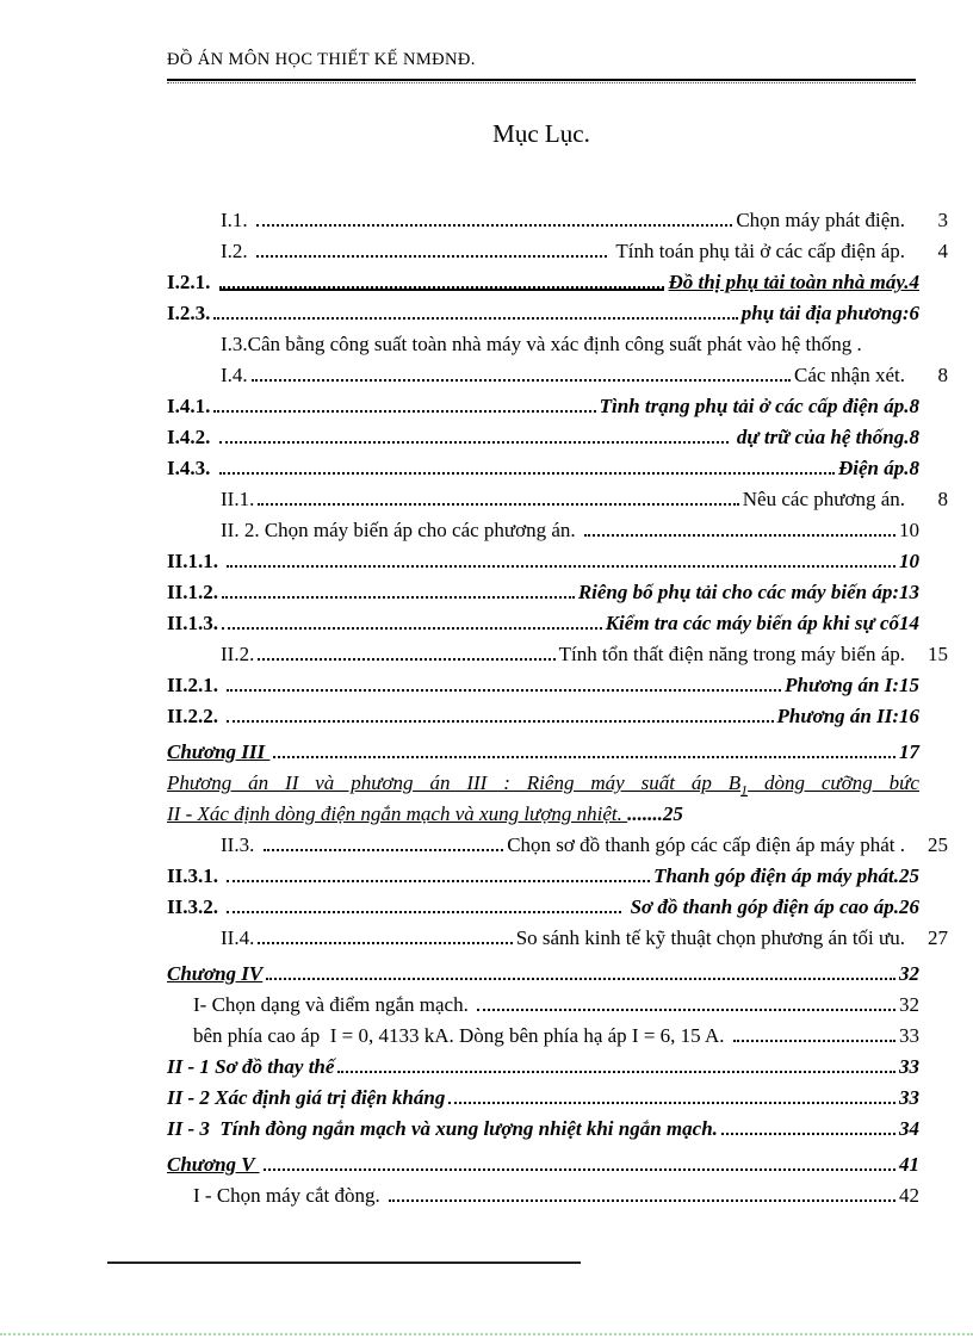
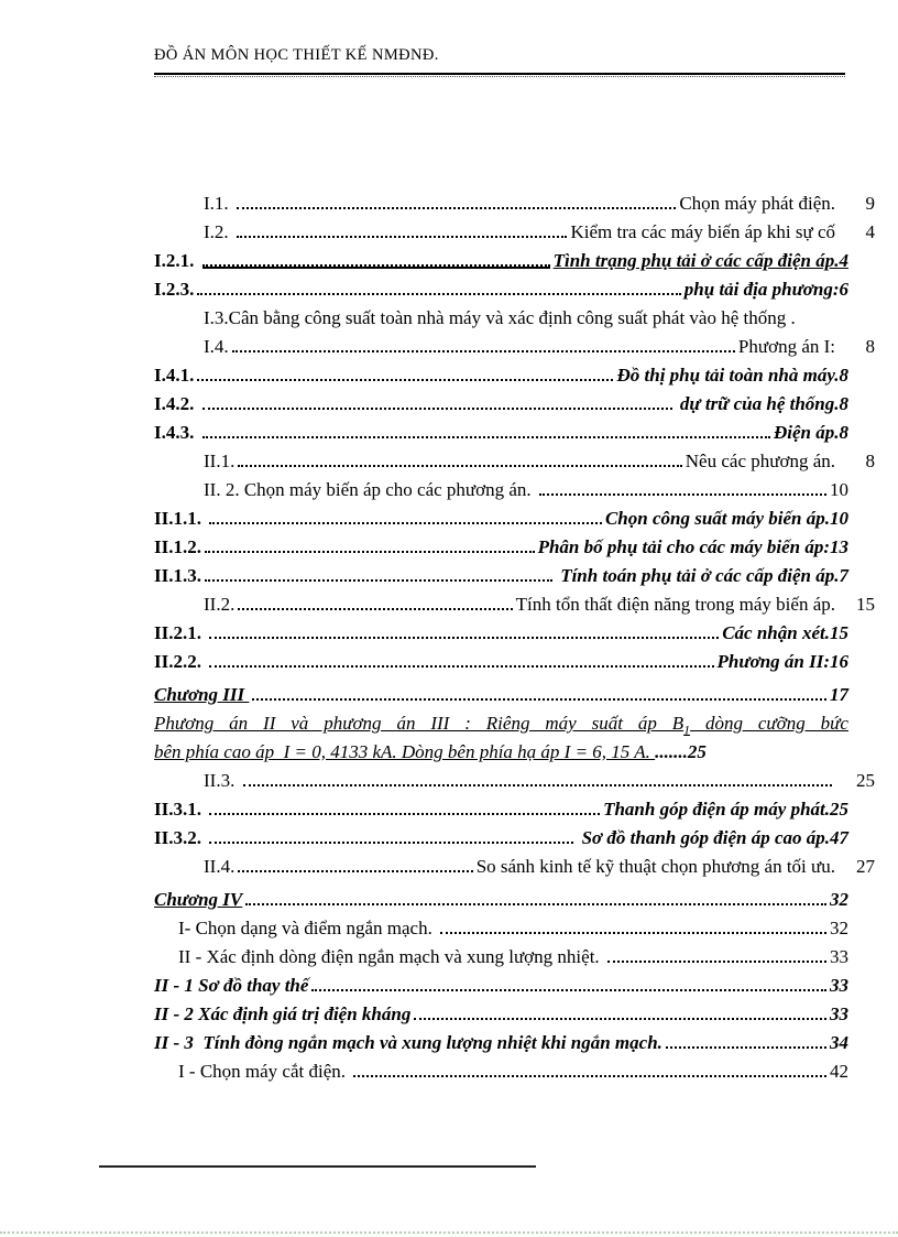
  ĐỒ ÁN MÔN HỌC THIẾT KẾ NMĐNĐ.
- Mục Lục.
  I.1.
  Chọn máy phát điện.
- 3
+ 9
  I.2.
- Tính toán phụ tải ở các cấp điện áp.
+ Kiểm tra các máy biến áp khi sự cố
  4
  I.2.1.
- Đồ thị phụ tải toàn nhà máy.
+ Tình trạng phụ tải ở các cấp điện áp.
  4
  I.2.3.
  phụ tải địa phương:
  6
  I.3.Cân bằng công suất toàn nhà máy và xác định công suất phát vào hệ thống .
  I.4.
- Các nhận xét.
+ Phương án I:
  8
  I.4.1.
- Tình trạng phụ tải ở các cấp điện áp.
+ Đồ thị phụ tải toàn nhà máy.
  8
  I.4.2.
  dự trữ của hệ thống.
  8
  I.4.3.
  Điện áp.
  8
  II.1.
  Nêu các phương án.
  8
  II. 2. Chọn máy biến áp cho các phương án.
  10
  II.1.1.
+ Chọn công suất máy biến áp.
  10
  II.1.2.
- Riêng bố phụ tải cho các máy biến áp:
+ Phân bố phụ tải cho các máy biến áp:
  13
  II.1.3.
- Kiểm tra các máy biến áp khi sự cố
+ Tính toán phụ tải ở các cấp điện áp.
- 14
+ 7
  II.2.
  Tính tổn thất điện năng trong máy biến áp.
  15
  II.2.1.
- Phương án I:
+ Các nhận xét.
  15
  II.2.2.
  Phương án II:
  16
  Chương III
  17
  Phương án II và phương án III : Riêng máy suất áp B1 dòng cưỡng bức
- II - Xác định dòng điện ngắn mạch và xung lượng nhiệt. .......25
+ bên phía cao áp I = 0, 4133 kA. Dòng bên phía hạ áp I = 6, 15 A. .......25
  II.3.
- Chọn sơ đồ thanh góp các cấp điện áp máy phát .
  25
  II.3.1.
  Thanh góp điện áp máy phát.
  25
  II.3.2.
  Sơ đồ thanh góp điện áp cao áp.
- 26
+ 47
  II.4.
  So sánh kinh tế kỹ thuật chọn phương án tối ưu.
  27
  Chương IV
  32
  I- Chọn dạng và điểm ngắn mạch.
  32
- bên phía cao áp I = 0, 4133 kA. Dòng bên phía hạ áp I = 6, 15 A.
+ II - Xác định dòng điện ngắn mạch và xung lượng nhiệt.
  33
  II - 1 Sơ đồ thay thế
  33
  II - 2 Xác định giá trị điện kháng
  33
  II - 3 Tính đòng ngắn mạch và xung lượng nhiệt khi ngắn mạch.
  34
- Chương V
- 41
- I - Chọn máy cắt đòng.
+ I - Chọn máy cắt điện.
  42
